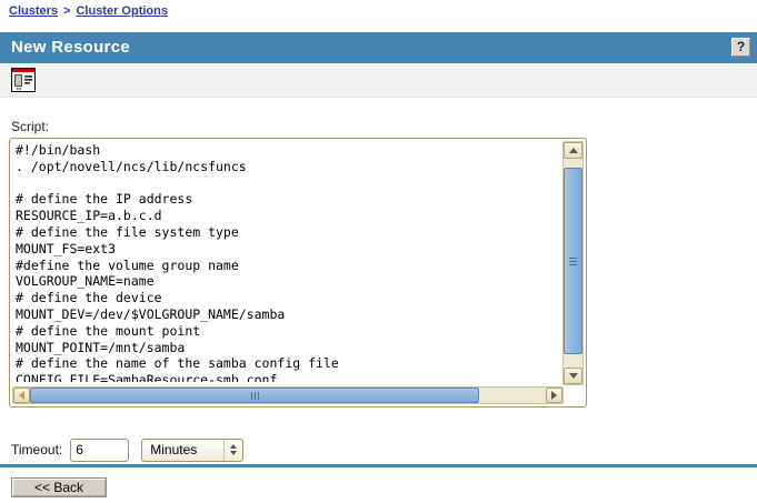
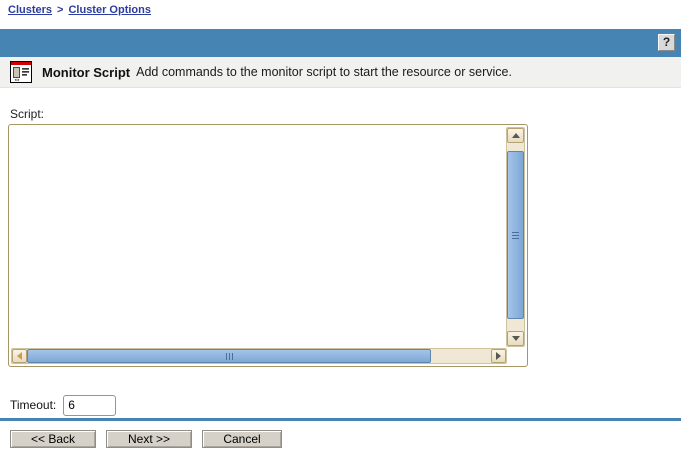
  Clusters > Cluster Options
- New Resource
  ?
+ Monitor Script
+ Add commands to the monitor script to start the resource or service.
  Script:
- #!/bin/bash
- . /opt/novell/ncs/lib/ncsfuncs
- # define the IP address
- RESOURCE_IP=a.b.c.d
- # define the file system type
- MOUNT_FS=ext3
- #define the volume group name
- VOLGROUP_NAME=name
- # define the device
- MOUNT_DEV=/dev/$VOLGROUP_NAME/samba
- # define the mount point
- MOUNT_POINT=/mnt/samba
- # define the name of the samba config file
- CONFIG_FILE=SambaResource-smb.conf
  Timeout:
  6
- Minutes
  << Back
+ Next >>
+ Cancel
